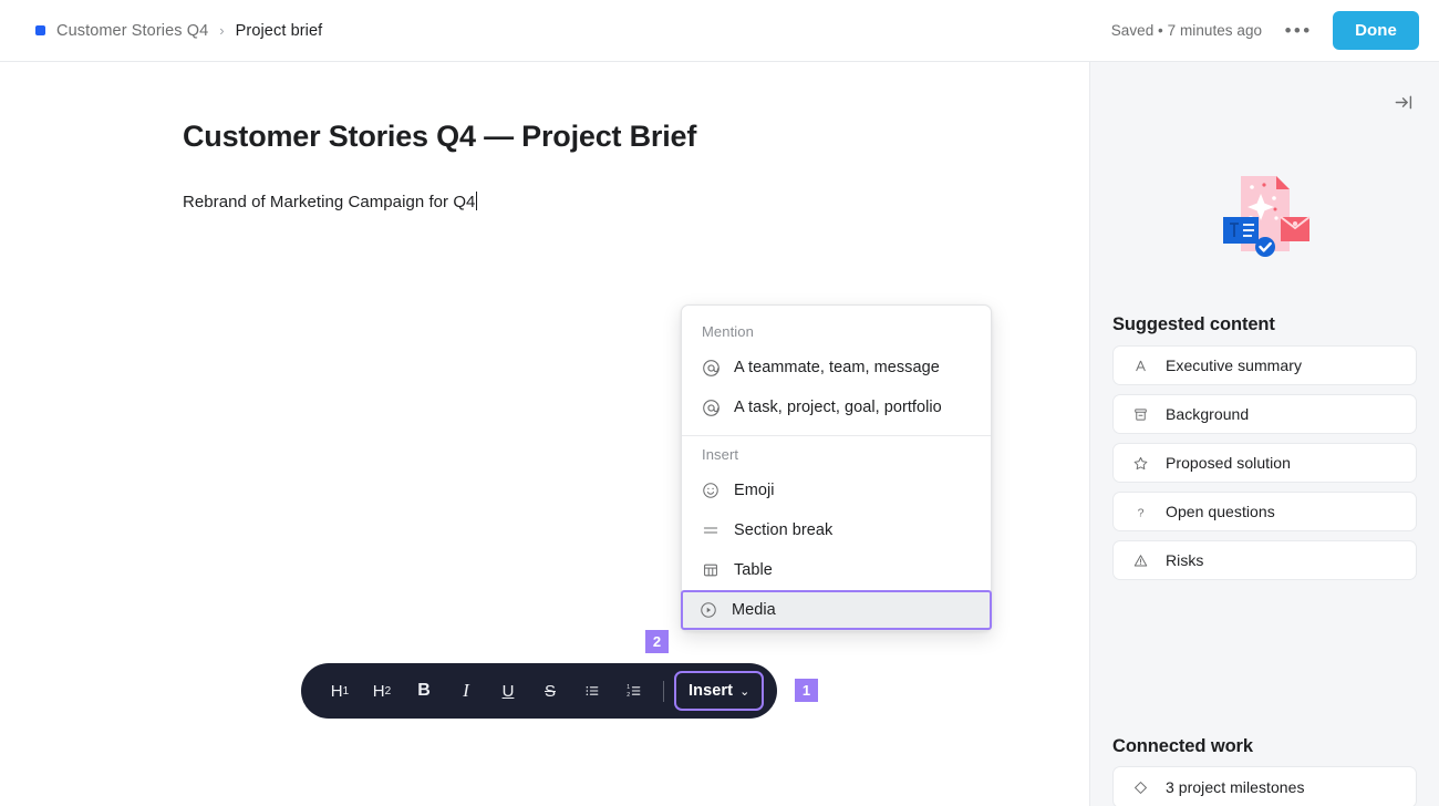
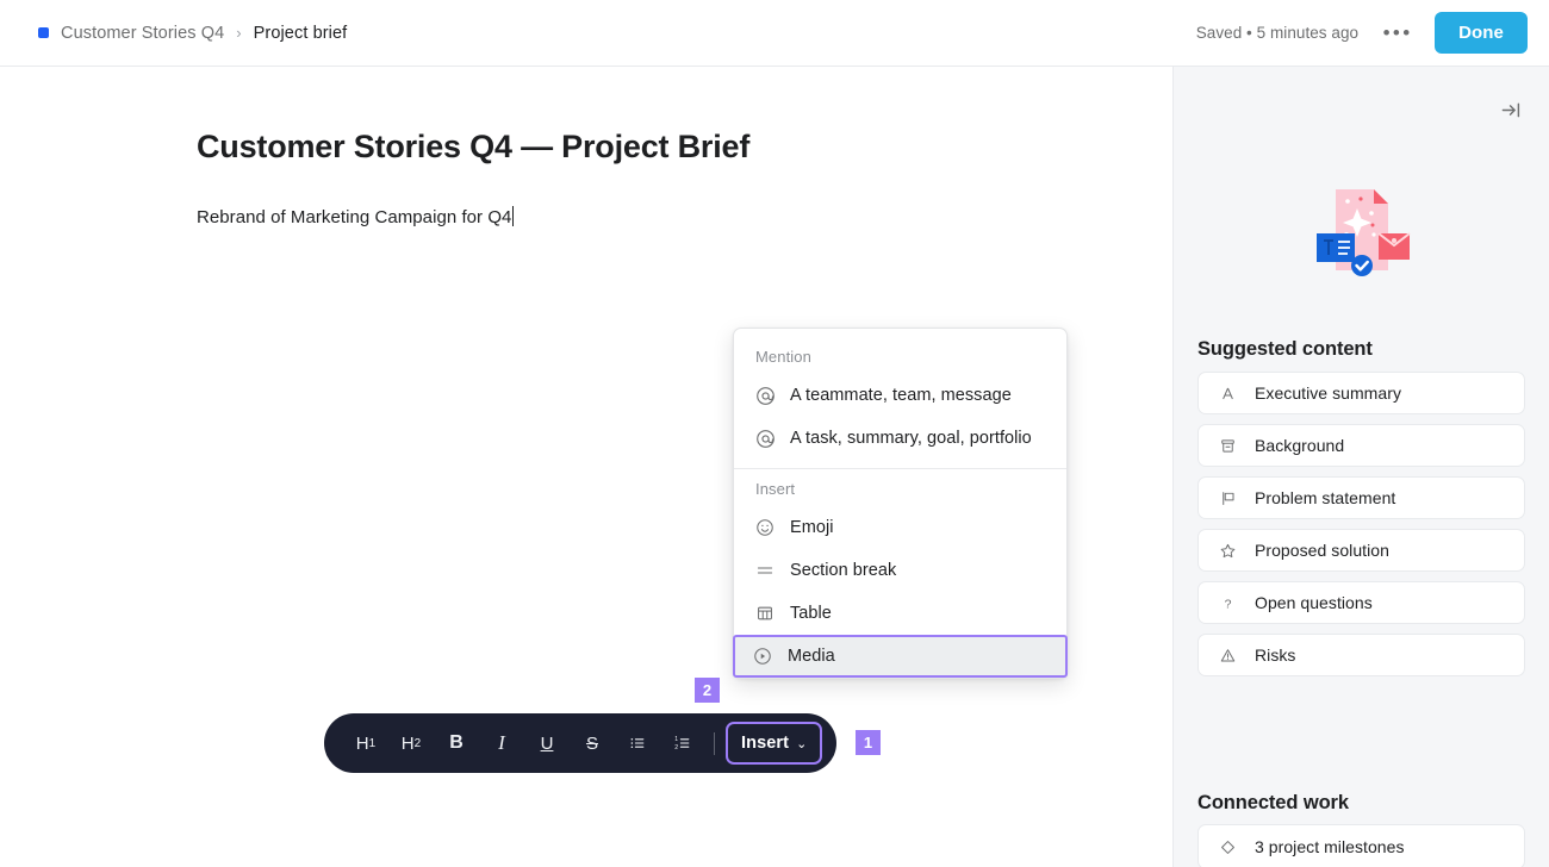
  Customer Stories Q4
  ›
  Project brief
- Saved • 7 minutes ago
+ Saved • 5 minutes ago
  •••
  Done
  Customer Stories Q4 — Project Brief
  Rebrand of Marketing Campaign for Q4
  Mention
  A teammate, team, message
- A task, project, goal, portfolio
+ A task, summary, goal, portfolio
  Insert
  Emoji
  Section break
  Table
  Media
  H
  1
  H
  2
  B
  I
  U
  S
  Insert
  ⌄
  1
  2
  Suggested content
  Executive summary
  Background
+ Problem statement
  Proposed solution
  ?
  Open questions
  Risks
  Connected work
  3 project milestones
